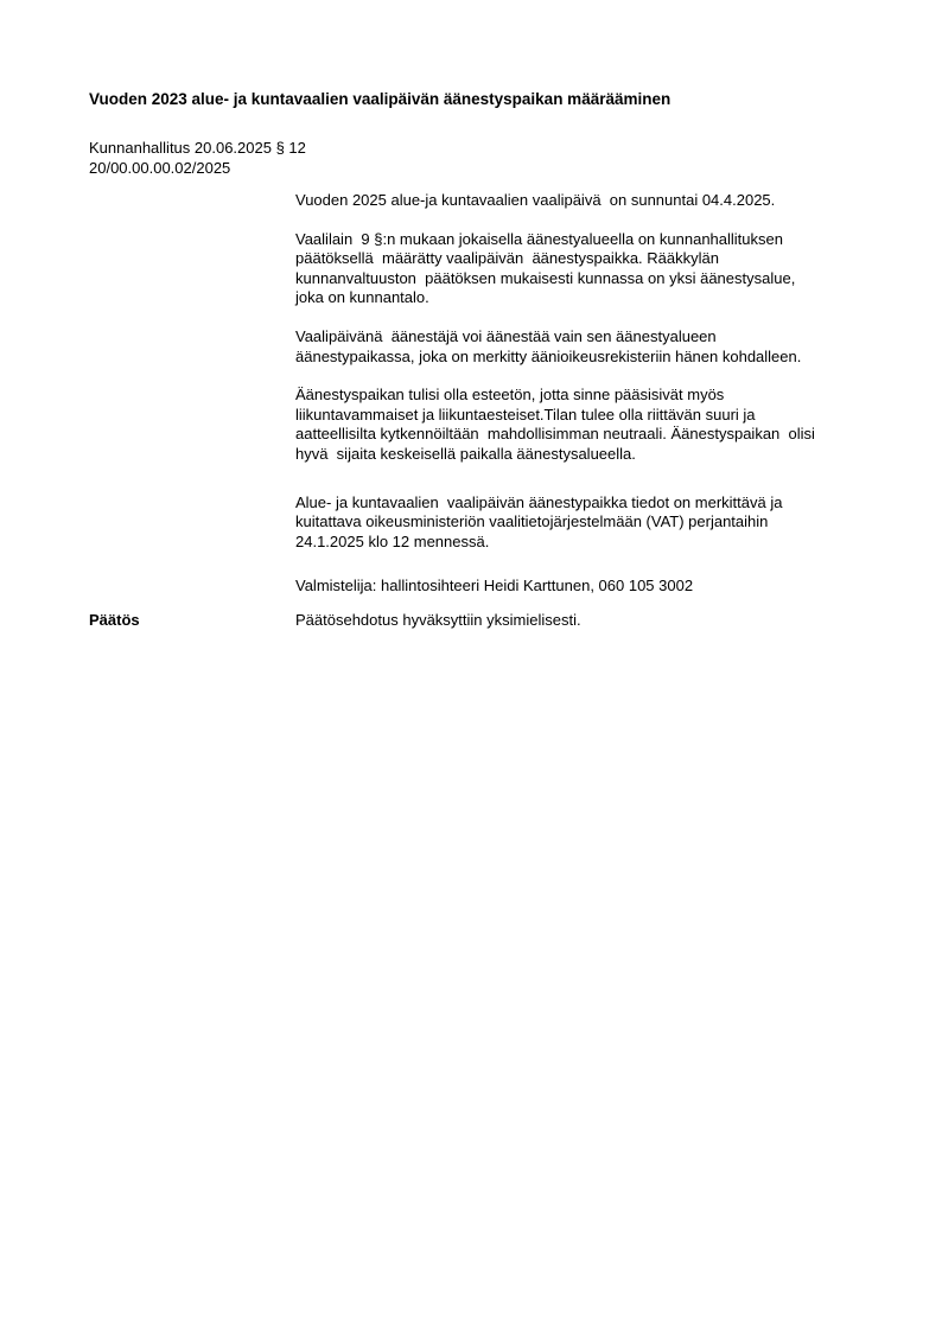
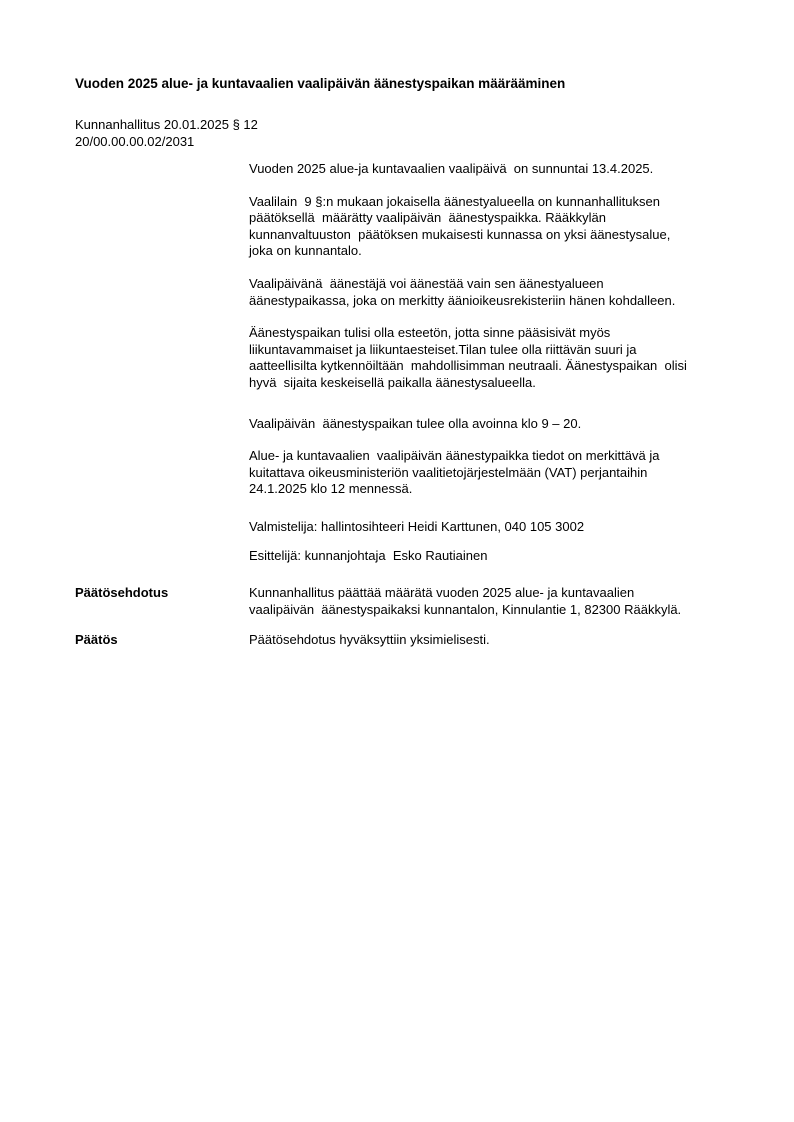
- Vuoden 2023 alue- ja kuntavaalien vaalipäivän äänestyspaikan määrääminen
+ Vuoden 2025 alue- ja kuntavaalien vaalipäivän äänestyspaikan määrääminen
- Kunnanhallitus 20.06.2025 § 12
+ Kunnanhallitus 20.01.2025 § 12
- 20/00.00.00.02/2025
+ 20/00.00.00.02/2031
- Vuoden 2025 alue-ja kuntavaalien vaalipäivä on sunnuntai 04.4.2025.
+ Vuoden 2025 alue-ja kuntavaalien vaalipäivä on sunnuntai 13.4.2025.
  Vaalilain 9 §:n mukaan jokaisella äänestyalueella on kunnanhallituksen
  päätöksellä määrätty vaalipäivän äänestyspaikka. Rääkkylän
  kunnanvaltuuston päätöksen mukaisesti kunnassa on yksi äänestysalue,
  joka on kunnantalo.
  Vaalipäivänä äänestäjä voi äänestää vain sen äänestyalueen
  äänestypaikassa, joka on merkitty äänioikeusrekisteriin hänen kohdalleen.
  Äänestyspaikan tulisi olla esteetön, jotta sinne pääsisivät myös
  liikuntavammaiset ja liikuntaesteiset.Tilan tulee olla riittävän suuri ja
  aatteellisilta kytkennöiltään mahdollisimman neutraali. Äänestyspaikan olisi
  hyvä sijaita keskeisellä paikalla äänestysalueella.
+ Vaalipäivän äänestyspaikan tulee olla avoinna klo 9 – 20.
  Alue- ja kuntavaalien vaalipäivän äänestypaikka tiedot on merkittävä ja
  kuitattava oikeusministeriön vaalitietojärjestelmään (VAT) perjantaihin
  24.1.2025 klo 12 mennessä.
- Valmistelija: hallintosihteeri Heidi Karttunen, 060 105 3002
+ Valmistelija: hallintosihteeri Heidi Karttunen, 040 105 3002
+ Esittelijä: kunnanjohtaja Esko Rautiainen
+ Päätösehdotus
+ Kunnanhallitus päättää määrätä vuoden 2025 alue- ja kuntavaalien
+ vaalipäivän äänestyspaikaksi kunnantalon, Kinnulantie 1, 82300 Rääkkylä.
  Päätös
  Päätösehdotus hyväksyttiin yksimielisesti.
